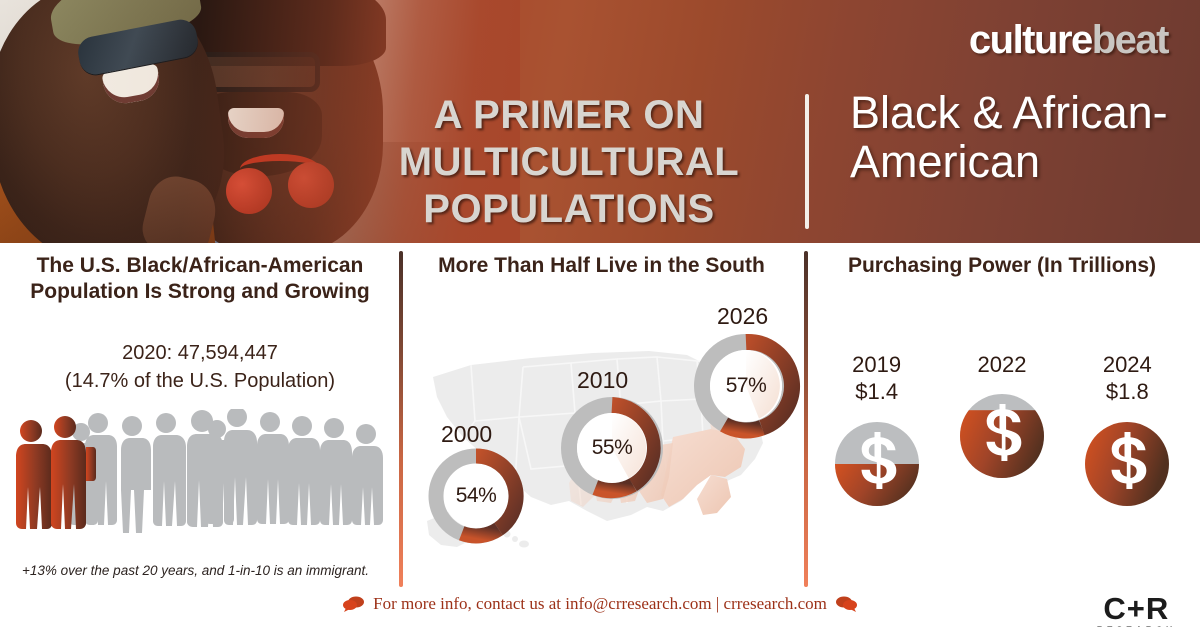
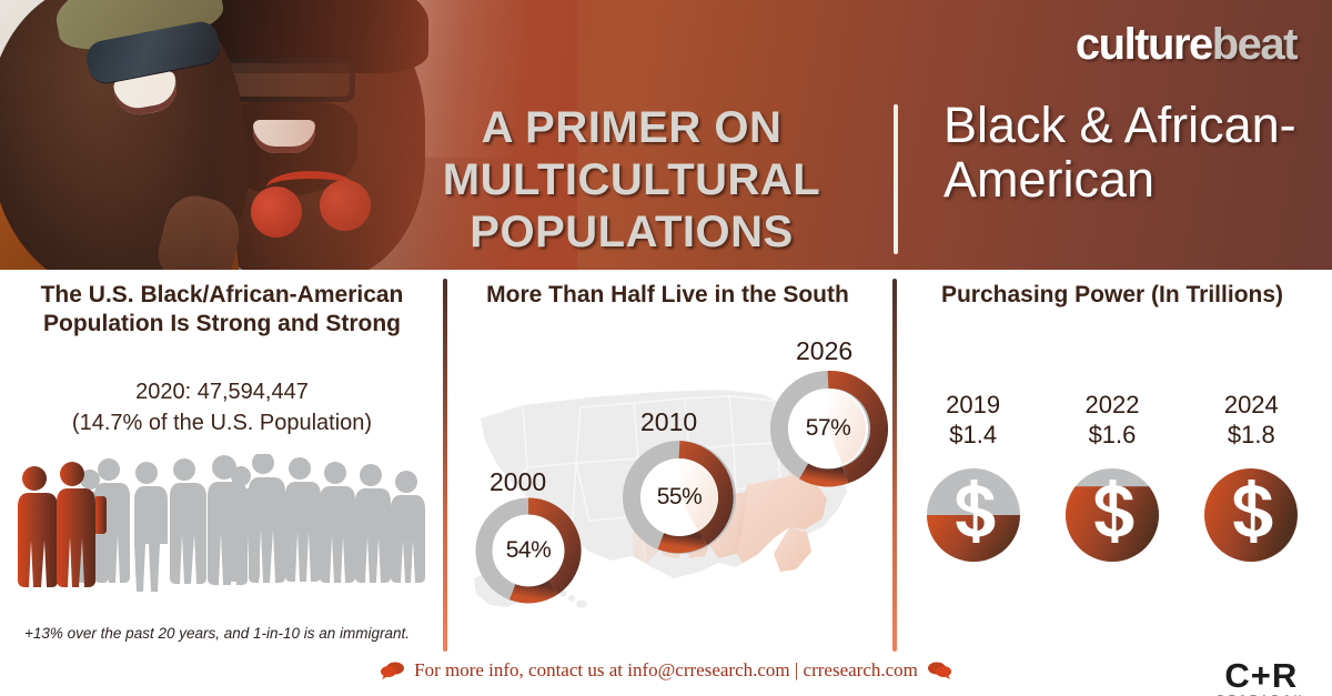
  A PRIMER ON MULTICULTURAL POPULATIONS
  culturebeat
  Black & African-American
- The U.S. Black/African-American Population Is Strong and Growing
+ The U.S. Black/African-American Population Is Strong and Strong
  2020: 47,594,447
  (14.7% of the U.S. Population)
  +13% over the past 20 years, and 1-in-10 is an immigrant.
  More Than Half Live in the South
  2000
  54%
  2010
  55%
  2026
  57%
  Purchasing Power (In Trillions)
  2019
  $1.4
  2022
+ $1.6
  2024
  $1.8
  For more info, contact us at info@crresearch.com | crresearch.com
  C+R
